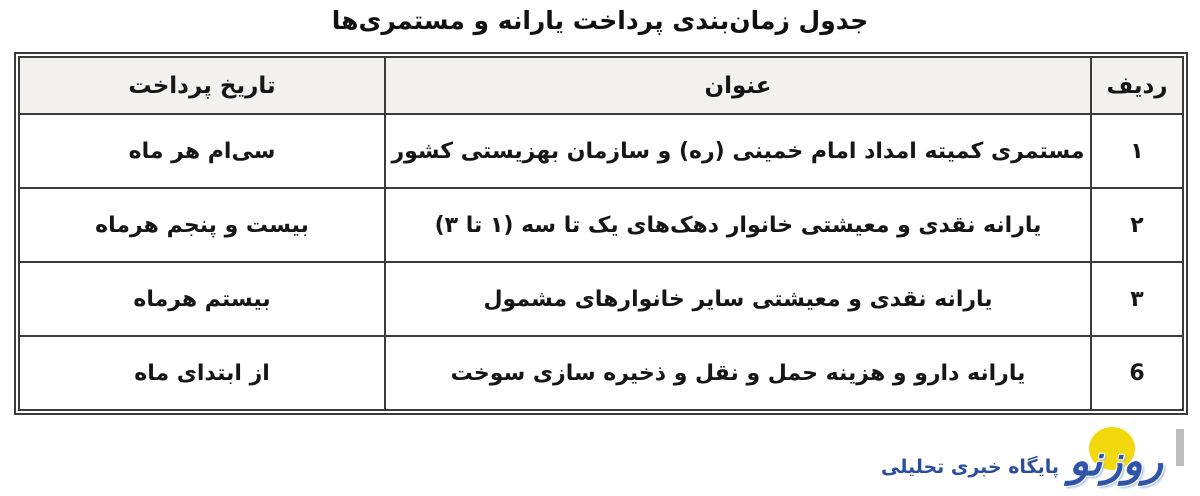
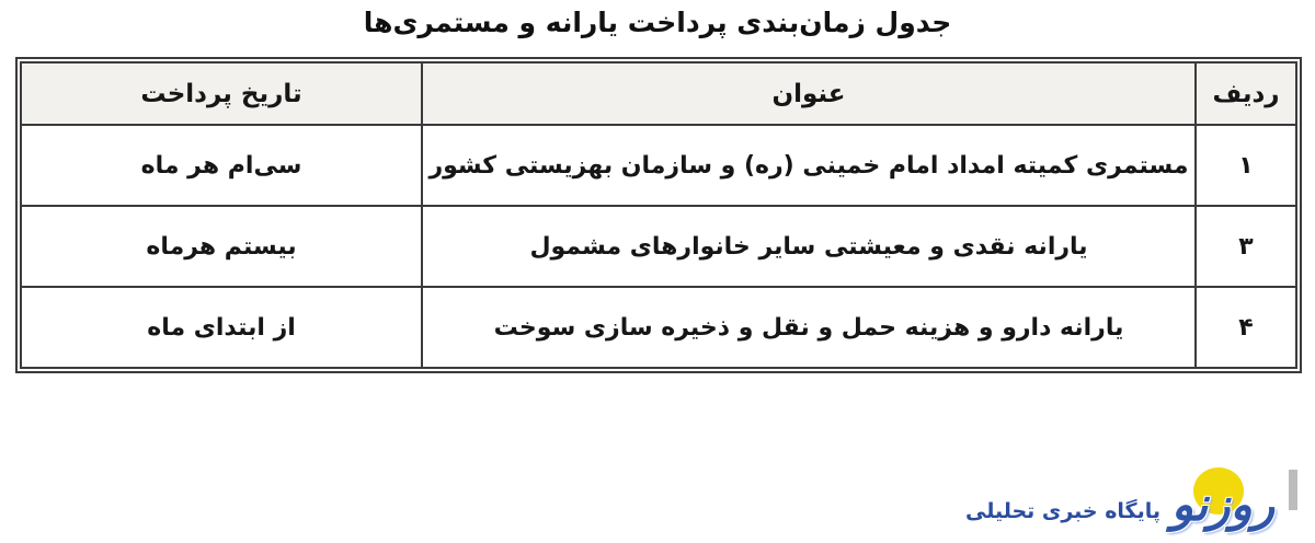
  جدول زمان‌بندی پرداخت یارانه و مستمری‌ها
  ردیف	عنوان	تاریخ پرداخت
  ۱	مستمری کمیته امداد امام خمینی (ره) و سازمان بهزیستی کشور	سی‌ام هر ماه
- ۲	یارانه نقدی و معیشتی خانوار دهک‌های یک تا سه (۱ تا ۳)	بیست و پنجم هرماه
  ۳	یارانه نقدی و معیشتی سایر خانوارهای مشمول	بیستم هرماه
- 6	یارانه دارو و هزینه حمل و نقل و ذخیره سازی سوخت	از ابتدای ماه
+ ۴	یارانه دارو و هزینه حمل و نقل و ذخیره سازی سوخت	از ابتدای ماه
  روزنو
  پایگاه خبری تحلیلی
